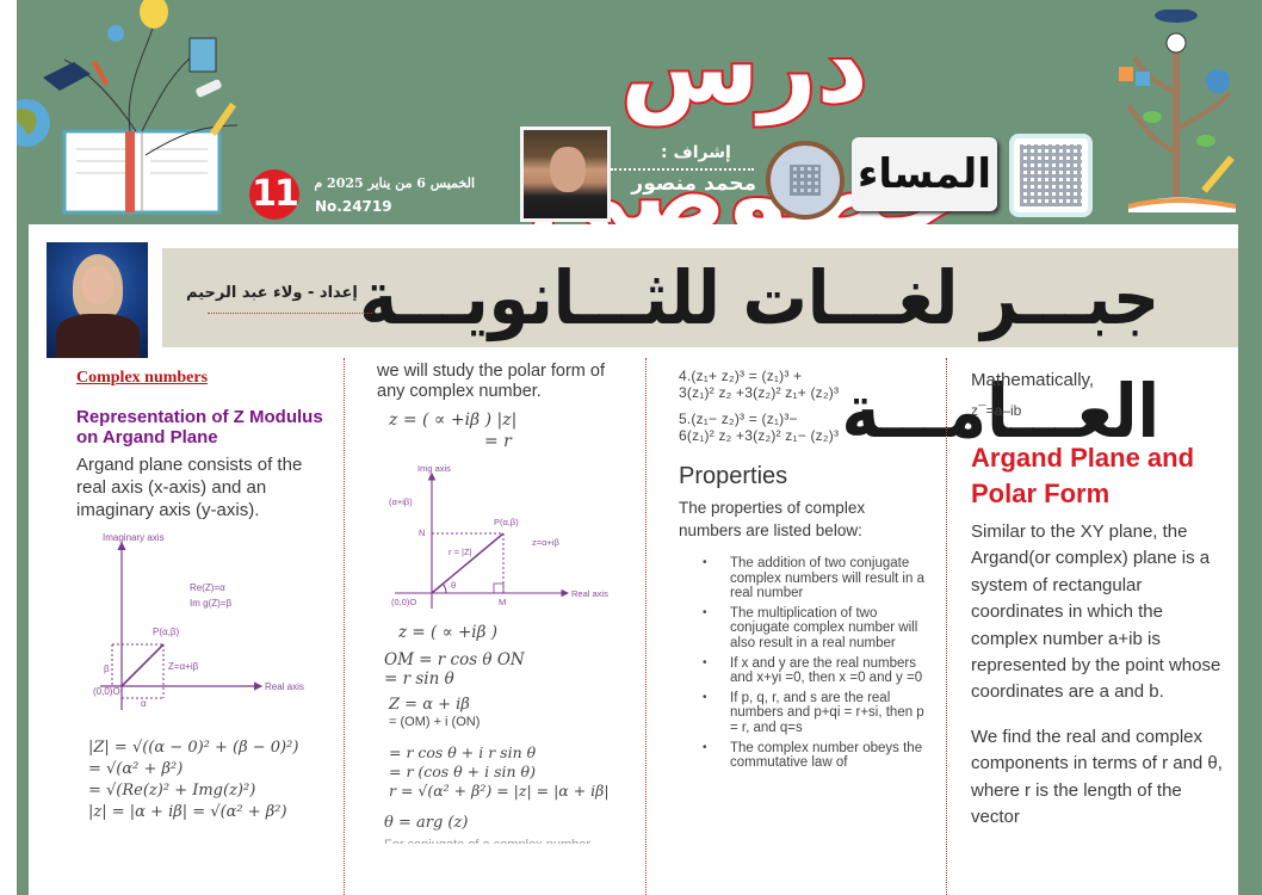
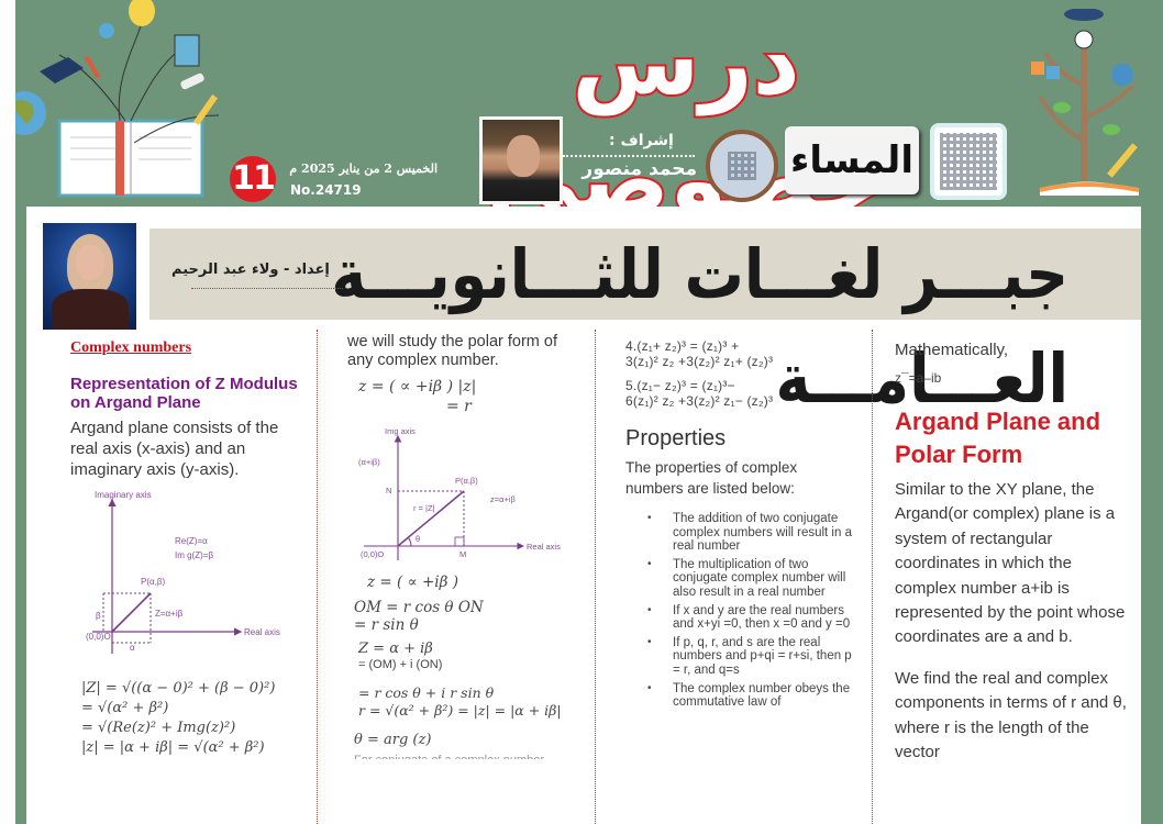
  11
- الخميس 6 من يناير 2025 م
+ الخميس 2 من يناير 2025 م
  No.24719
  إشراف :
  محمد منصور
  المساء
  جبـــر لغـــات للثـــانويـــة العـــامـــة
  إعداد - ولاء عبد الرحيم
  Complex numbers
  Representation of Z Modulus on Argand Plane
  Argand plane consists of the real axis (x-axis) and an imaginary axis (y-axis).
  Imaginary axis
  Real axis
  Re(Z)=α
  Im g(Z)=β
  P(α,β)
  Z=α+iβ
  (0,0)O
  α
  β
  |Z| = √((α − 0)² + (β − 0)²)
  = √(α² + β²)
  = √(Re(z)² + Img(z)²)
  |z| = |α + iβ| = √(α² + β²)
  we will study the polar form of any complex number.
  z = ( ∝ +iβ ) |z|
  = r
  Img axis
  Real axis
  (α+iβ)
  N
  M
  P(α,β)
  r = |Z|
  z=α+iβ
  θ
  (0,0)O
  z = ( ∝ +iβ )
  OM = r cos θ ON
  = r sin θ
  Z = α + iβ
  = (OM) + i (ON)
  = r cos θ + i r sin θ
- = r (cos θ + i sin θ)
  r = √(α² + β²) = |z| = |α + iβ|
  θ = arg (z)
  4.(z₁+ z₂)³ = (z₁)³ +
  3(z₁)² z₂ +3(z₂)² z₁+ (z₂)³
  5.(z₁− z₂)³ = (z₁)³−
  6(z₁)² z₂ +3(z₂)² z₁− (z₂)³
  Properties
  The properties of complex numbers are listed below:
  •
  The addition of two conjugate complex numbers will result in a real number
  •
  The multiplication of two conjugate complex number will also result in a real number
  •
  If x and y are the real numbers and x+yi =0, then x =0 and y =0
  •
  If p, q, r, and s are the real numbers and p+qi = r+si, then p = r, and q=s
  •
  The complex number obeys the commutative law of
  Mathematically,
  z¯=a–ib
  Argand Plane and Polar Form
  Similar to the XY plane, the Argand(or complex) plane is a system of rectangular coordinates in which the complex number a+ib is represented by the point whose coordinates are a and b.
  We find the real and complex components in terms of r and θ, where r is the length of the vector
